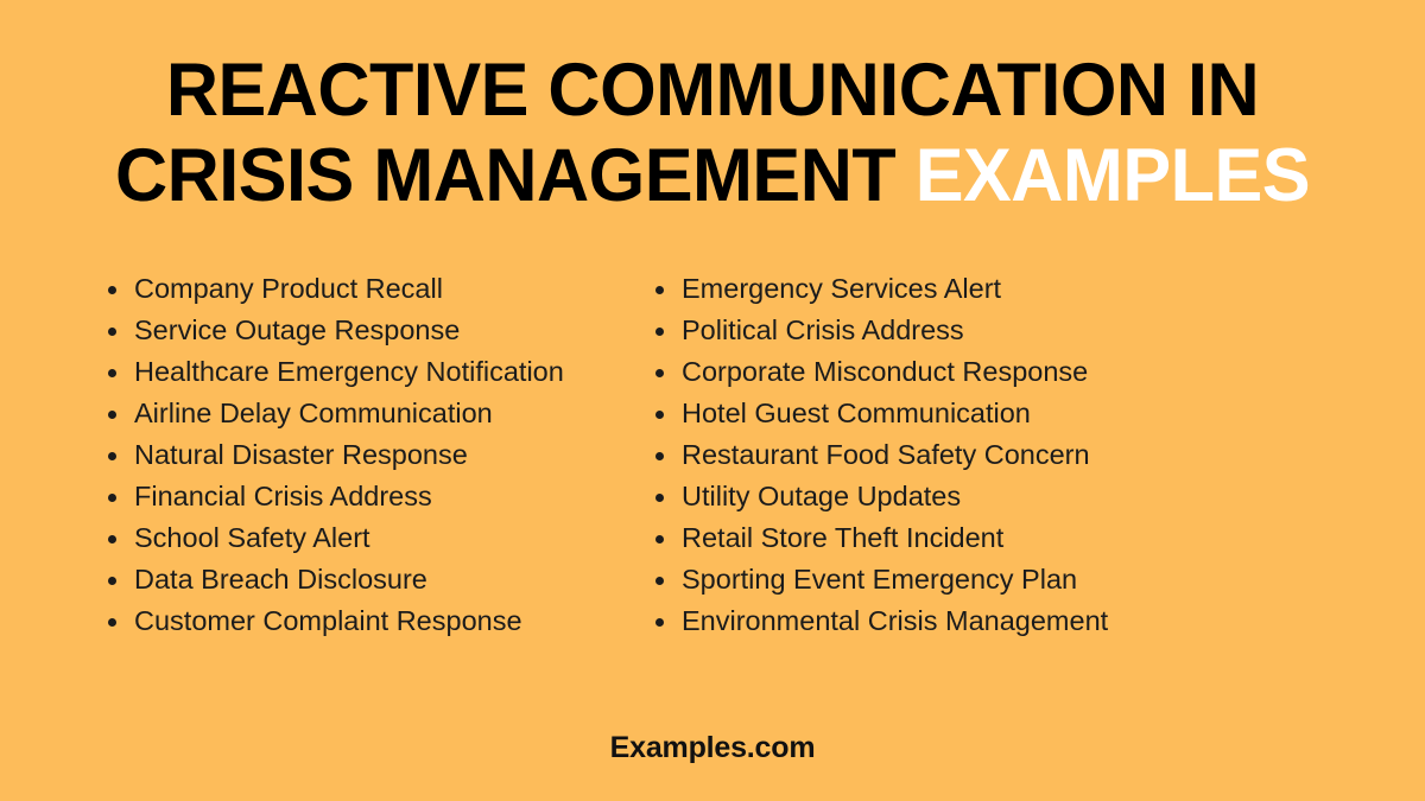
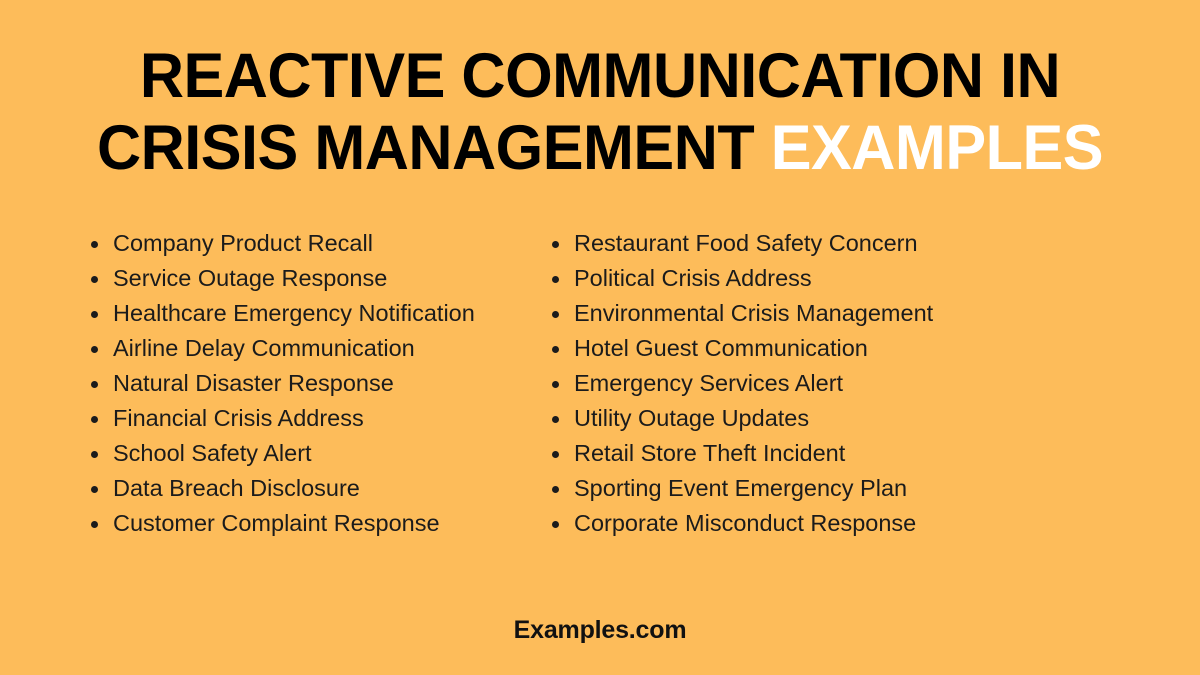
  REACTIVE COMMUNICATION IN
  CRISIS MANAGEMENT EXAMPLES
  Company Product Recall
  Service Outage Response
  Healthcare Emergency Notification
  Airline Delay Communication
  Natural Disaster Response
  Financial Crisis Address
  School Safety Alert
  Data Breach Disclosure
  Customer Complaint Response
- Emergency Services Alert
+ Restaurant Food Safety Concern
  Political Crisis Address
- Corporate Misconduct Response
+ Environmental Crisis Management
  Hotel Guest Communication
- Restaurant Food Safety Concern
+ Emergency Services Alert
  Utility Outage Updates
  Retail Store Theft Incident
  Sporting Event Emergency Plan
- Environmental Crisis Management
+ Corporate Misconduct Response
  Examples.com
